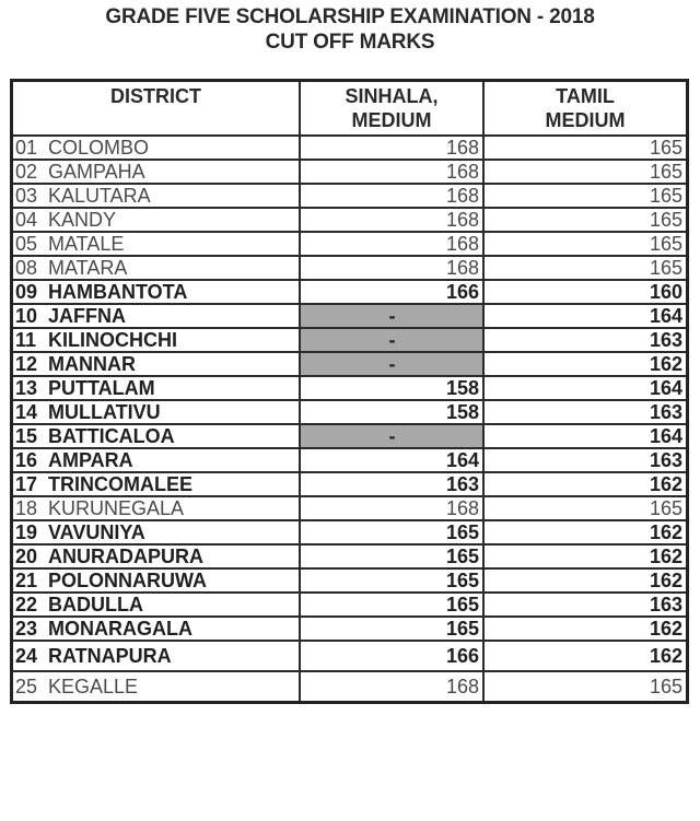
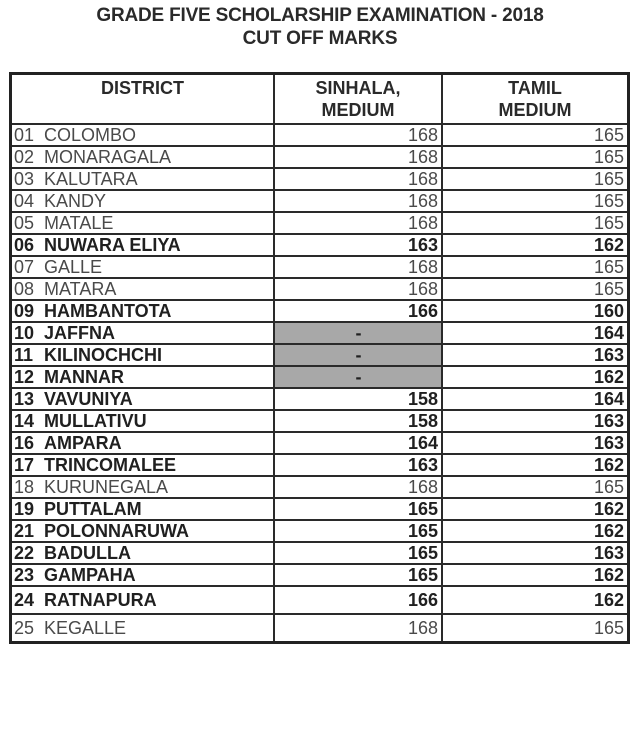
  GRADE FIVE SCHOLARSHIP EXAMINATION - 2018
  CUT OFF MARKS
  DISTRICT	SINHALA, MEDIUM	TAMIL MEDIUM
  01 COLOMBO	168	165
- 02 GAMPAHA	168	165
+ 02 MONARAGALA	168	165
  03 KALUTARA	168	165
  04 KANDY	168	165
  05 MATALE	168	165
+ 06 NUWARA ELIYA	163	162
+ 07 GALLE	168	165
  08 MATARA	168	165
  09 HAMBANTOTA	166	160
  10 JAFFNA	-	164
  11 KILINOCHCHI	-	163
  12 MANNAR	-	162
- 13 PUTTALAM	158	164
+ 13 VAVUNIYA	158	164
  14 MULLATIVU	158	163
- 15 BATTICALOA	-	164
  16 AMPARA	164	163
  17 TRINCOMALEE	163	162
  18 KURUNEGALA	168	165
- 19 VAVUNIYA	165	162
+ 19 PUTTALAM	165	162
- 20 ANURADAPURA	165	162
  21 POLONNARUWA	165	162
  22 BADULLA	165	163
- 23 MONARAGALA	165	162
+ 23 GAMPAHA	165	162
  24 RATNAPURA	166	162
  25 KEGALLE	168	165
